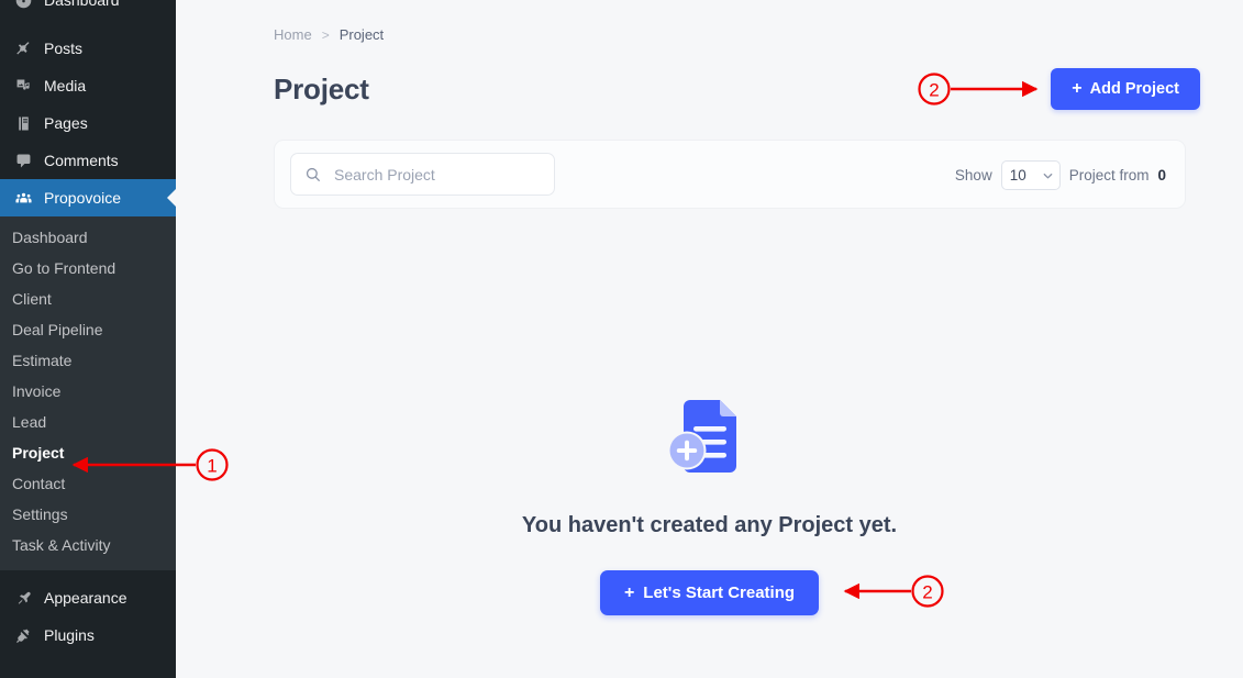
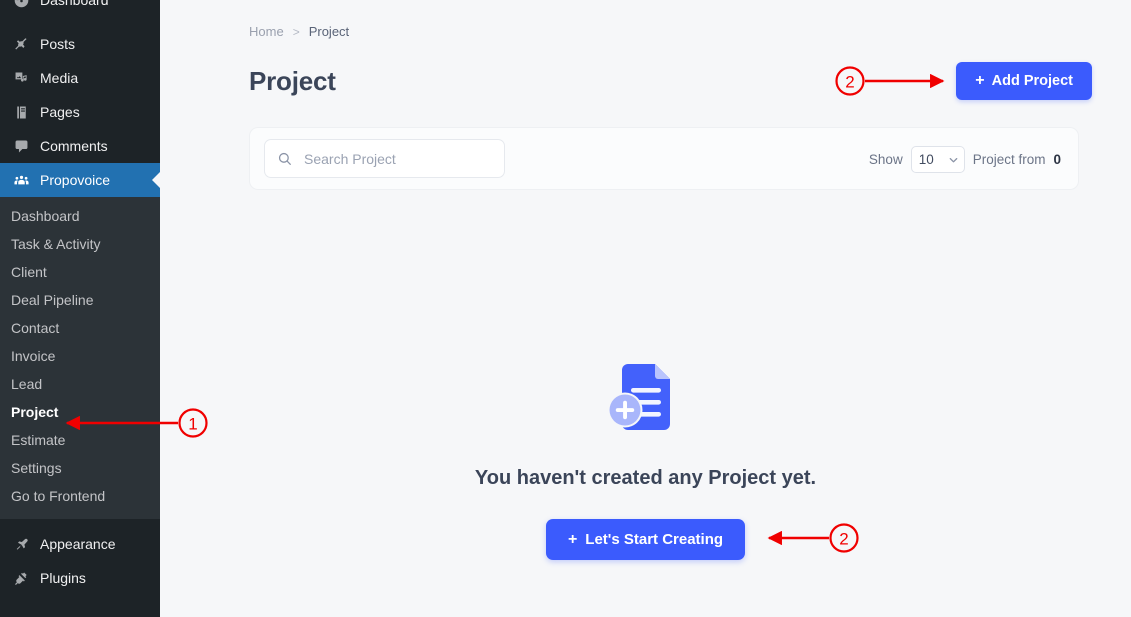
  Dashboard
  Posts
  Media
  Pages
  Comments
  Propovoice
  Dashboard
- Go to Frontend
+ Task & Activity
  Client
  Deal Pipeline
- Estimate
+ Contact
  Invoice
  Lead
  Project
- Contact
+ Estimate
  Settings
- Task & Activity
+ Go to Frontend
  Appearance
  Plugins
  Home
  >
  Project
  Project
  +
  Add Project
  Search Project
  Show
  10
  Project from
  0
  You haven't created any Project yet.
  +
  Let's Start Creating
  1
  2
  2
